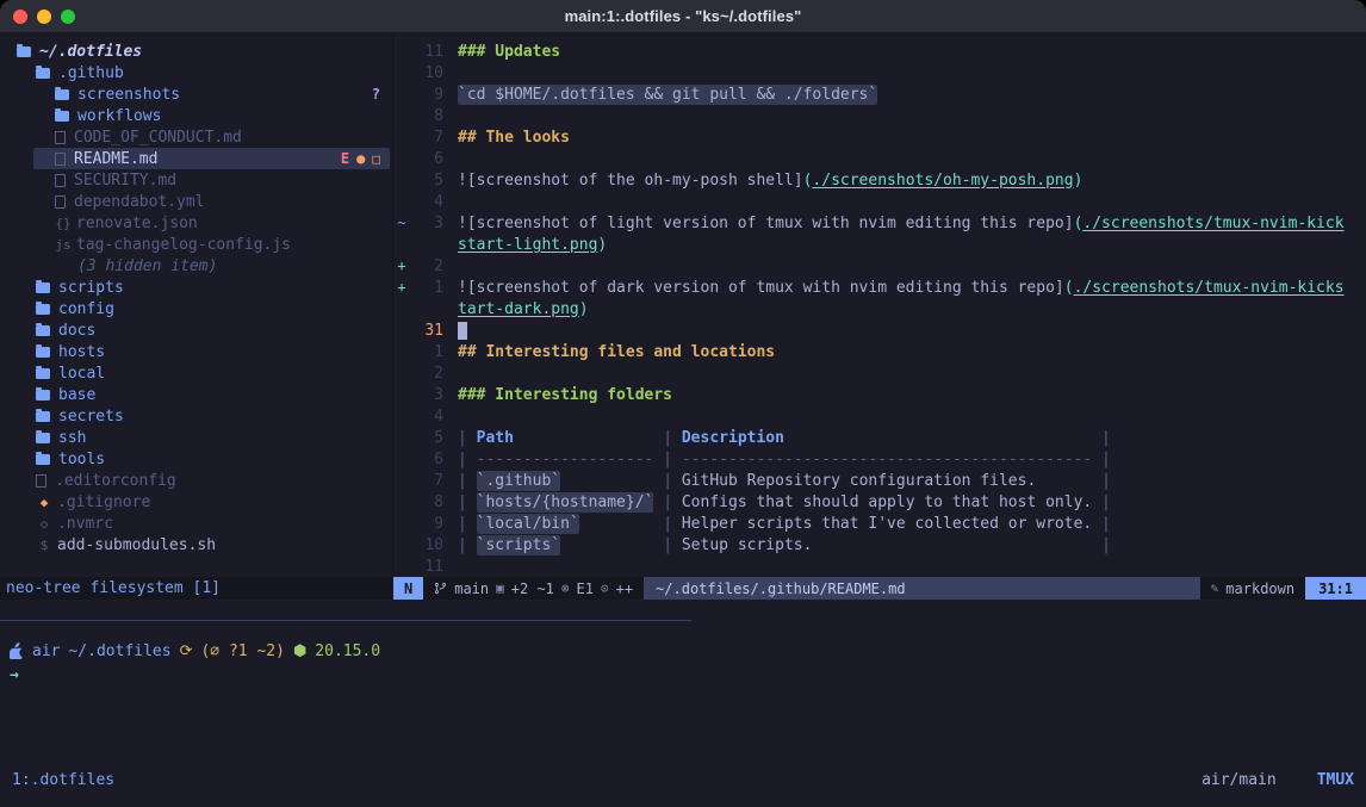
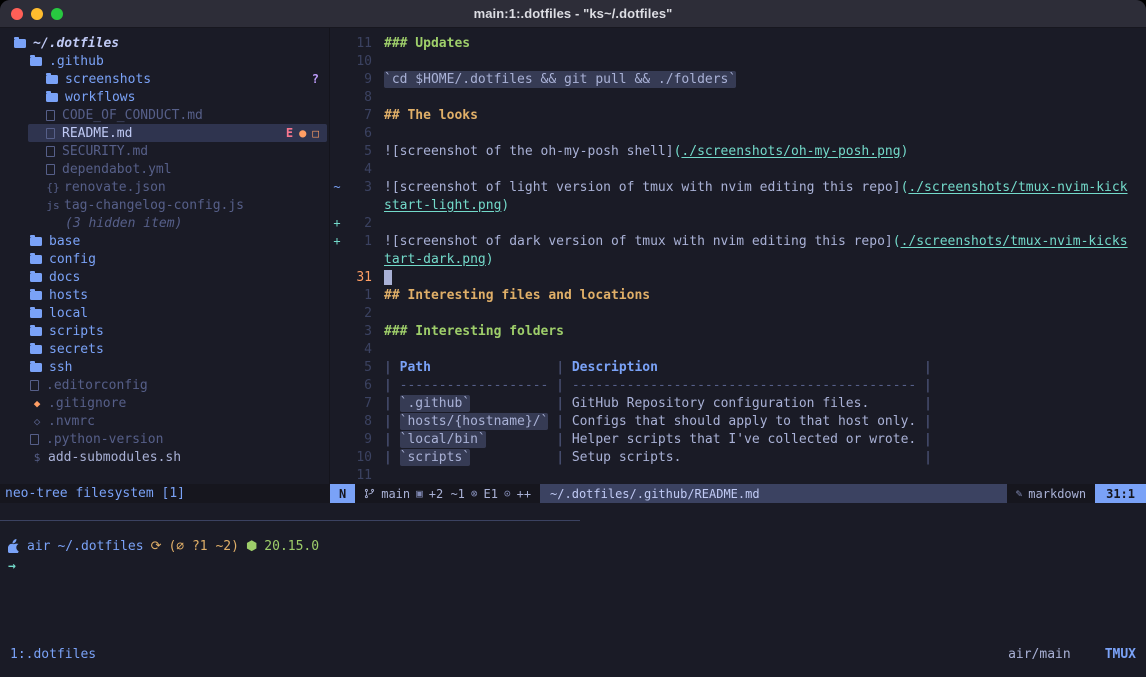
  main:1:.dotfiles - "ks~/.dotfiles"
  ~/.dotfiles
  .github
  screenshots
  ?
  workflows
  CODE_OF_CONDUCT.md
  README.md
  E
  ●
  □
  SECURITY.md
  dependabot.yml
  {}
  renovate.json
  js
  tag-changelog-config.js
  (3 hidden item)
- scripts
+ base
  config
  docs
  hosts
  local
- base
+ scripts
  secrets
  ssh
- tools
  .editorconfig
  ◆
  .gitignore
  ◇
  .nvmrc
+ .python-version
  $
  add-submodules.sh
  neo-tree filesystem [1]
  11
  ### Updates
  10
  9
  `cd $HOME/.dotfiles && git pull && ./folders`
  8
  7
  ## The looks
  6
  5
  ![screenshot of the oh-my-posh shell](./screenshots/oh-my-posh.png)
  4
  ~
  3
  ![screenshot of light version of tmux with nvim editing this repo](./screenshots/tmux-nvim-kick
  start-light.png)
  +
  2
  +
  1
  ![screenshot of dark version of tmux with nvim editing this repo](./screenshots/tmux-nvim-kicks
  tart-dark.png)
  31
  1
  ## Interesting files and locations
  2
  3
  ### Interesting folders
  4
  5
  | Path | Description |
  6
  | ------------------- | -------------------------------------------- |
  7
  | `.github` | GitHub Repository configuration files. |
  8
  | `hosts/{hostname}/` | Configs that should apply to that host only. |
  9
  | `local/bin` | Helper scripts that I've collected or wrote. |
  10
  | `scripts` | Setup scripts. |
  11
  N
  main
  ▣
  +2 ~1
  ⊗
  E1
  ⊙
  ++
  ~/.dotfiles/.github/README.md
  ✎
  markdown
  31:1
  air
  ~/.dotfiles
  ⟳
  (⌀ ?1 ~2)
  ⬢
  20.15.0
  →
  1:.dotfiles
  air/main
  TMUX
